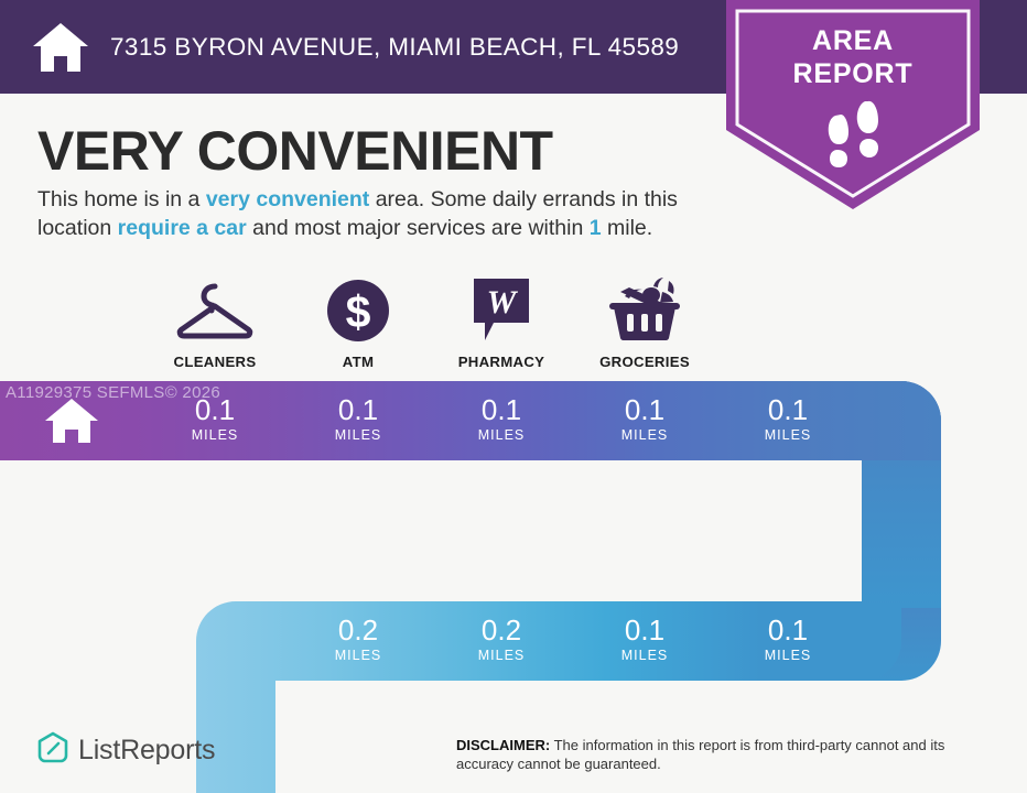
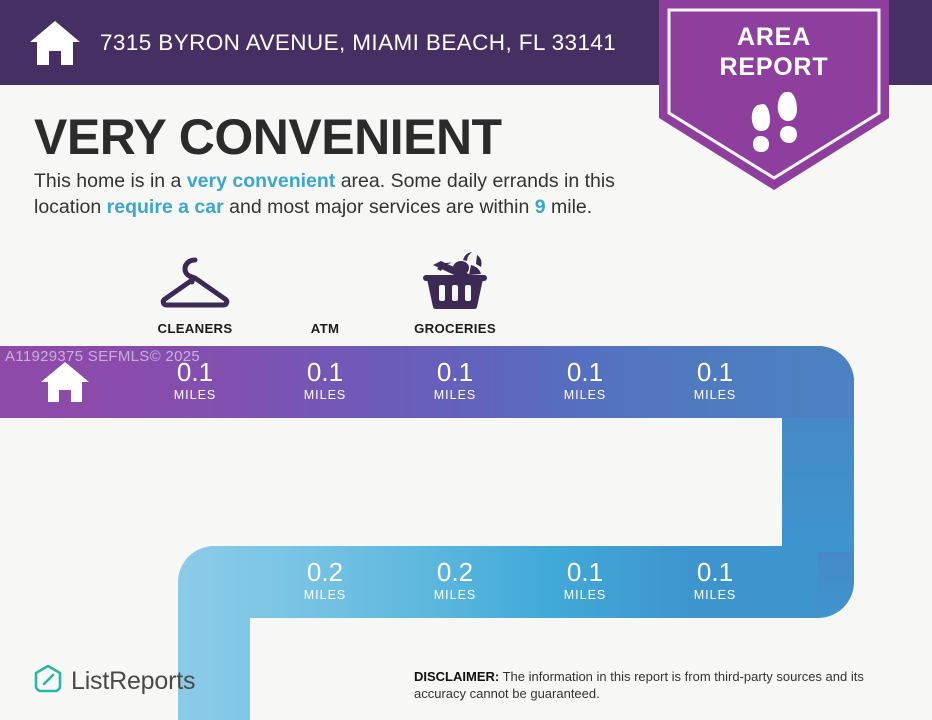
- 7315 BYRON AVENUE, MIAMI BEACH, FL 45589
+ 7315 BYRON AVENUE, MIAMI BEACH, FL 33141
  AREA
  REPORT
  VERY CONVENIENT
- This home is in a very convenient area. Some daily errands in this location require a car and most major services are within 1 mile.
+ This home is in a very convenient area. Some daily errands in this location require a car and most major services are within 9 mile.
  CLEANERS
- $
  ATM
- W
- PHARMACY
  GROCERIES
  0.1
  MILES
  0.1
  MILES
  0.1
  MILES
  0.1
  MILES
  0.1
  MILES
  0.2
  MILES
  0.2
  MILES
  0.1
  MILES
  0.1
  MILES
- A11929375 SEFMLS© 2026
+ A11929375 SEFMLS© 2025
  ListReports
- DISCLAIMER: The information in this report is from third-party cannot and its accuracy cannot be guaranteed.
+ DISCLAIMER: The information in this report is from third-party sources and its accuracy cannot be guaranteed.
